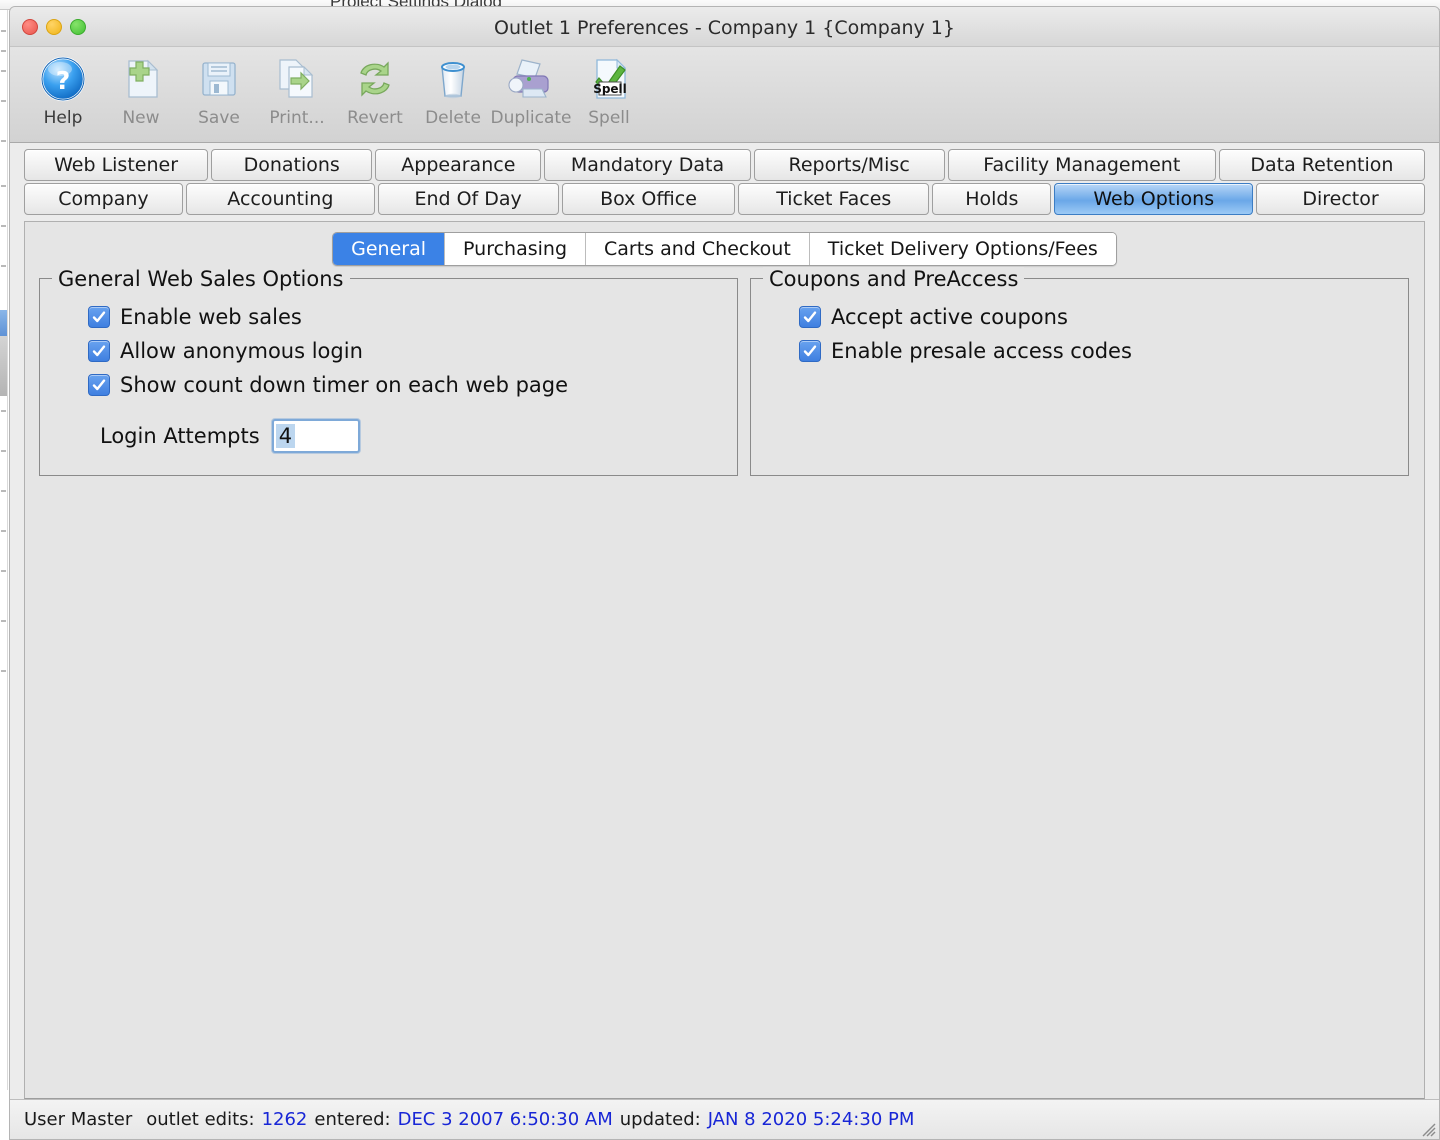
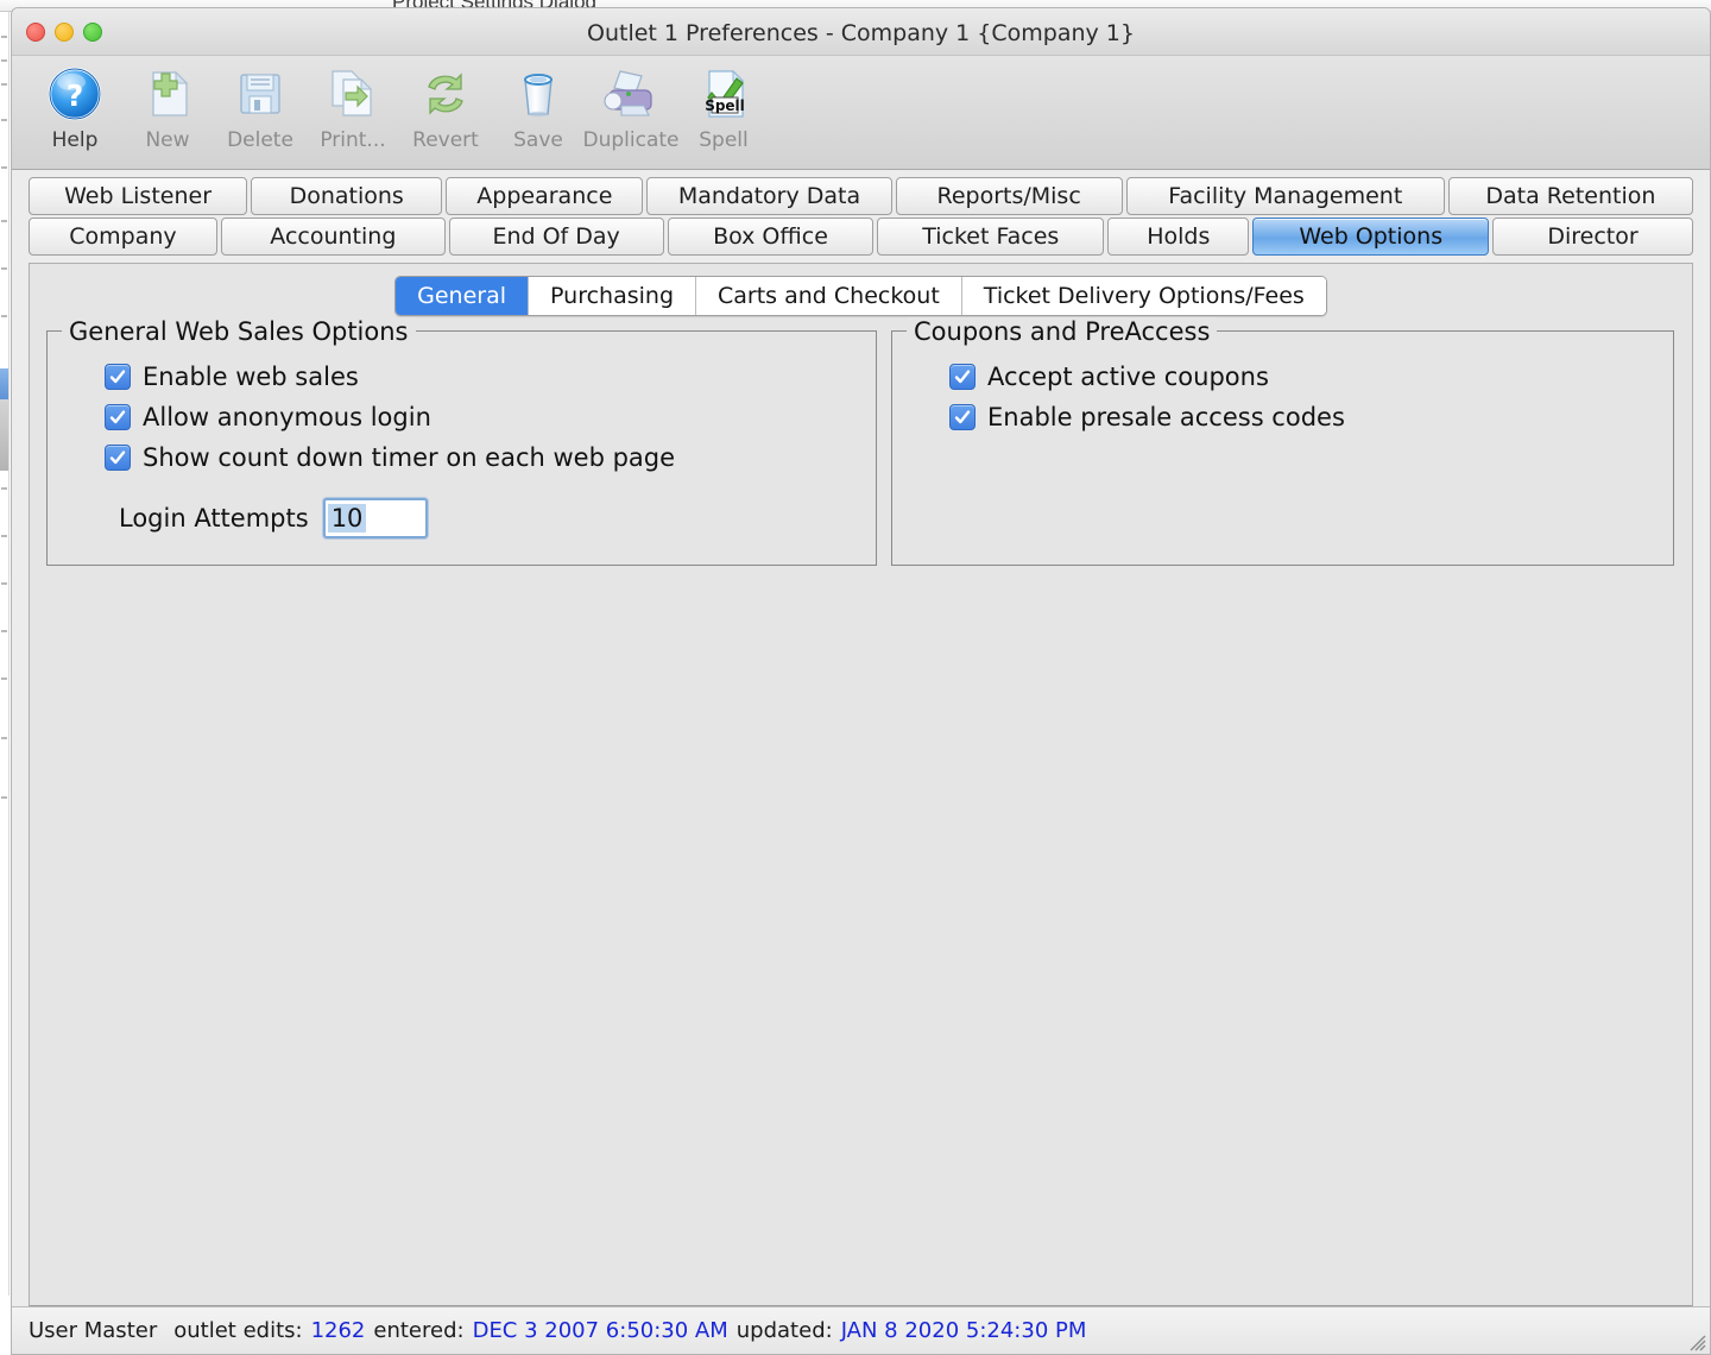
  Project Settings Dialog
  Outlet 1 Preferences - Company 1 {Company 1}
  ?
  Help
  New
- Save
+ Delete
  Print...
  Revert
- Delete
+ Save
  Duplicate
  Spell
  Spell
  Web Listener
  Donations
  Appearance
  Mandatory Data
  Reports/Misc
  Facility Management
  Data Retention
  Company
  Accounting
  End Of Day
  Box Office
  Ticket Faces
  Holds
  Web Options
  Director
  General
  Purchasing
  Carts and Checkout
  Ticket Delivery Options/Fees
  General Web Sales Options
  Enable web sales
  Allow anonymous login
  Show count down timer on each web page
  Login Attempts
- 4
+ 10
  Coupons and PreAccess
  Accept active coupons
  Enable presale access codes
  User Master
  outlet edits:
  1262
  entered:
  DEC 3 2007 6:50:30 AM
  updated:
  JAN 8 2020 5:24:30 PM
